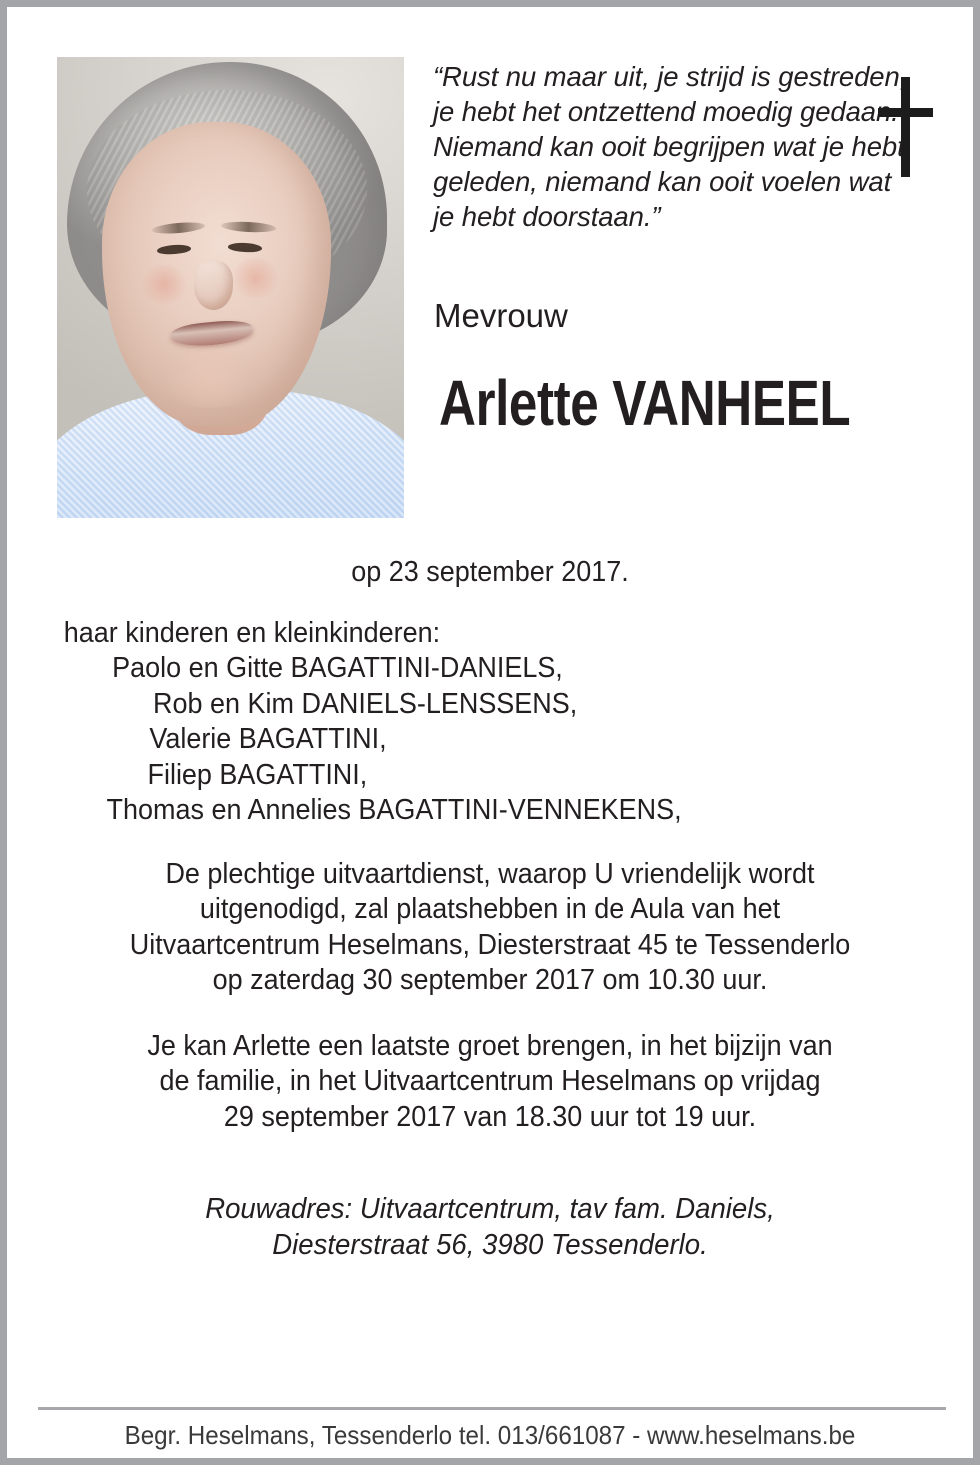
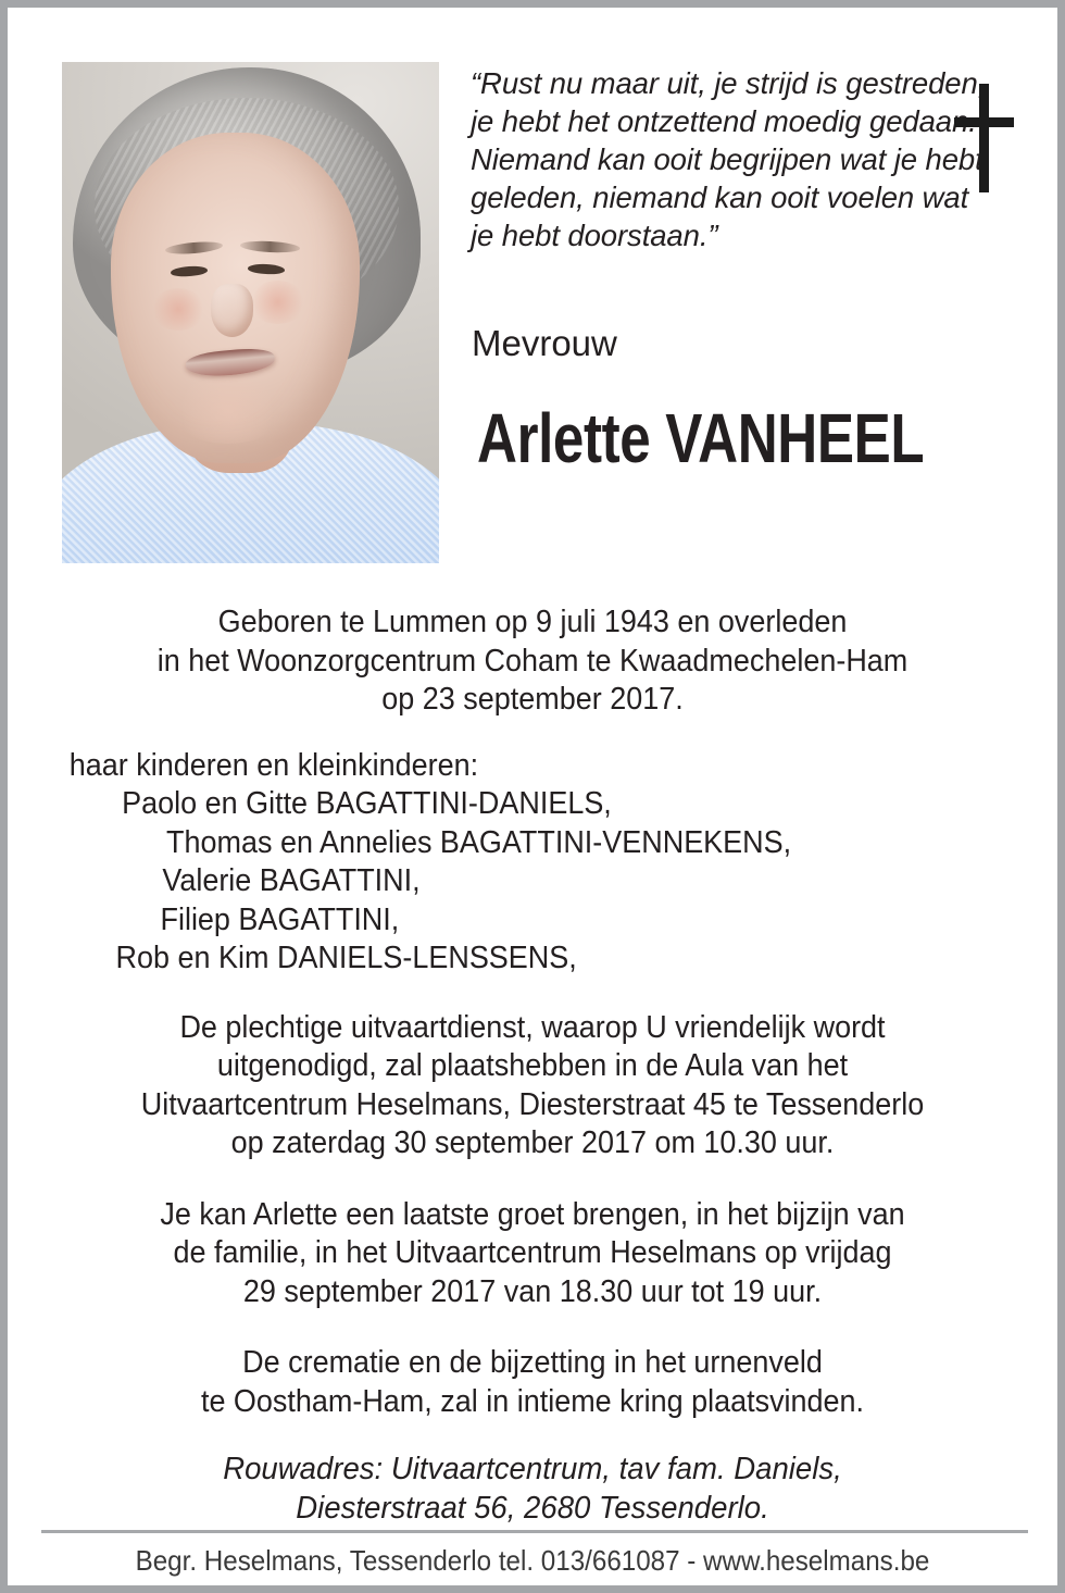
  “Rust nu maar uit, je strijd is gestreden je hebt het ontzettend moedig gedaa Niemand kan ooit begrijpen wat je heb geleden, niemand kan ooit voelen wat je hebt doorstaan.”
  Mevrouw
  Arlette VANHEEL
+ Geboren te Lummen op 9 juli 1943 en overleden
+ in het Woonzorgcentrum Coham te Kwaadmechelen-Ham
  op 23 september 2017.
  haar kinderen en kleinkinderen:
  Paolo en Gitte BAGATTINI-DANIELS,
- Rob en Kim DANIELS-LENSSENS,
+ Thomas en Annelies BAGATTINI-VENNEKENS,
  Valerie BAGATTINI,
  Filiep BAGATTINI,
- Thomas en Annelies BAGATTINI-VENNEKENS,
+ Rob en Kim DANIELS-LENSSENS,
  De plechtige uitvaartdienst, waarop U vriendelijk wordt
  uitgenodigd, zal plaatshebben in de Aula van het
  Uitvaartcentrum Heselmans, Diesterstraat 45 te Tessenderlo
  op zaterdag 30 september 2017 om 10.30 uur.
  Je kan Arlette een laatste groet brengen, in het bijzijn van
  de familie, in het Uitvaartcentrum Heselmans op vrijdag
  29 september 2017 van 18.30 uur tot 19 uur.
+ De crematie en de bijzetting in het urnenveld
+ te Oostham-Ham, zal in intieme kring plaatsvinden.
  Rouwadres: Uitvaartcentrum, tav fam. Daniels,
- Diesterstraat 56, 3980 Tessenderlo.
+ Diesterstraat 56, 2680 Tessenderlo.
  Begr. Heselmans, Tessenderlo tel. 013/661087 - www.heselmans.be
